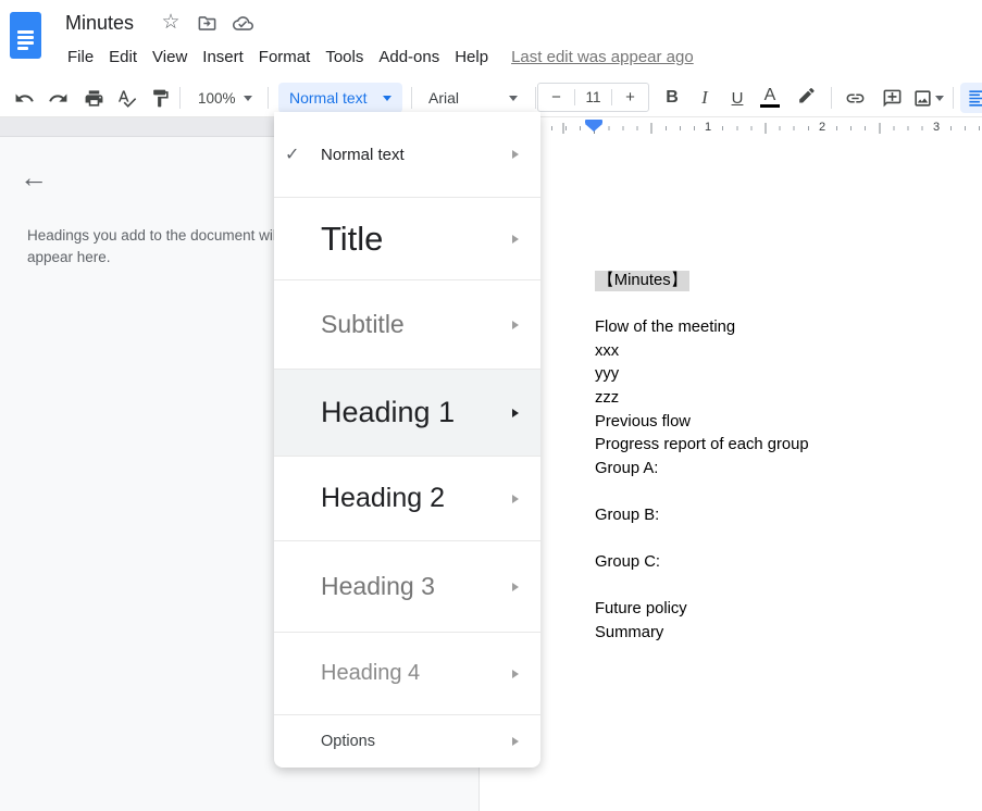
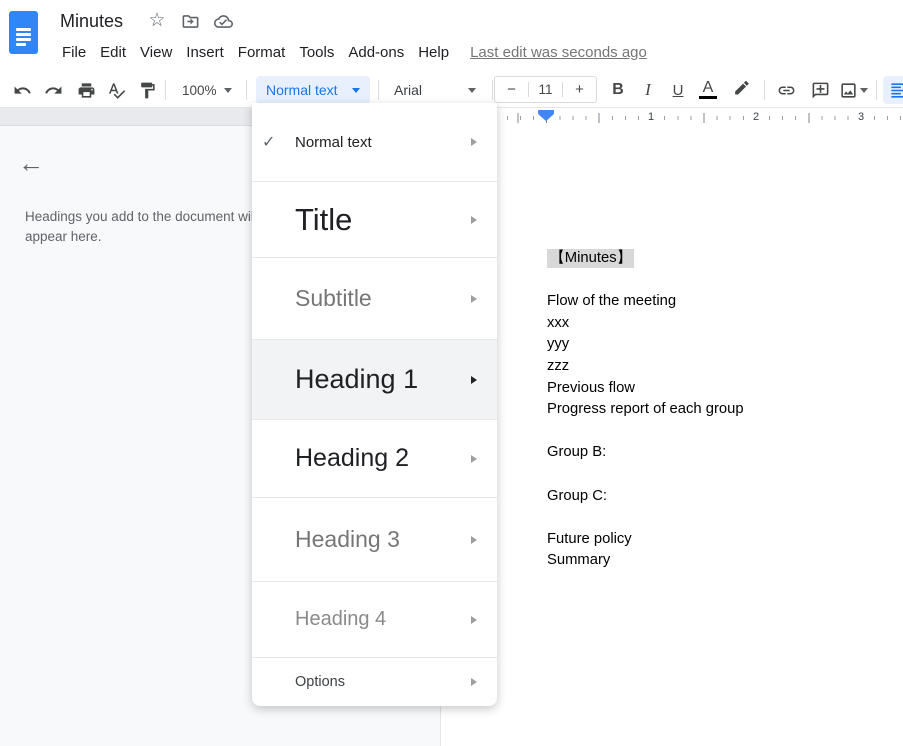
  Minutes
  ☆
  File
  Edit
  View
  Insert
  Format
  Tools
  Add-ons
  Help
- Last edit was appear ago
+ Last edit was seconds ago
  100%
  Normal text
  Arial
  −
  11
  +
  B
  I
  U
  A
  1
  2
  3
  ←
  Headings you add to the document wi
  appear here.
  【Minutes】
  Flow of the meeting
  xxx
  yyy
  zzz
  Previous flow
  Progress report of each group
- Group A:
  Group B:
  Group C:
  Future policy
  Summary
  ✓
  Normal text
  Title
  Subtitle
  Heading 1
  Heading 2
  Heading 3
  Heading 4
  Options
